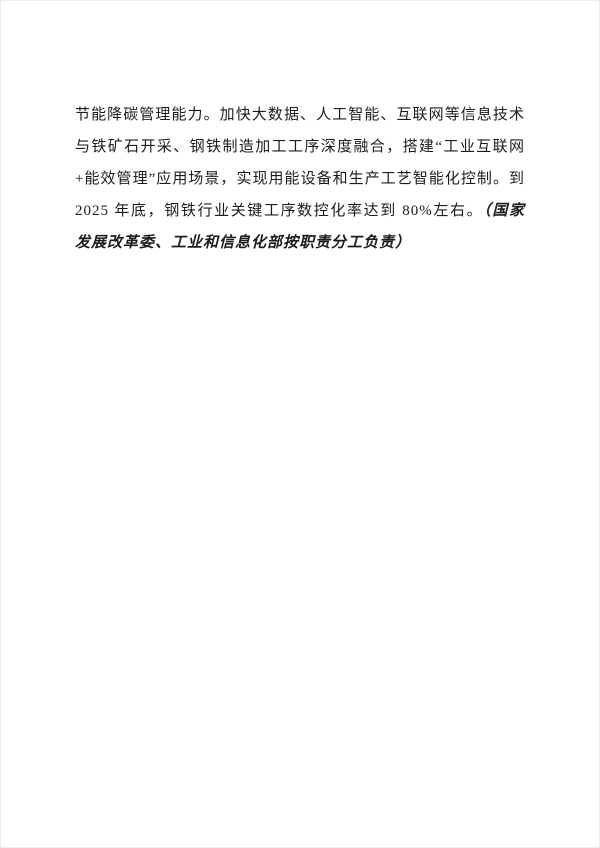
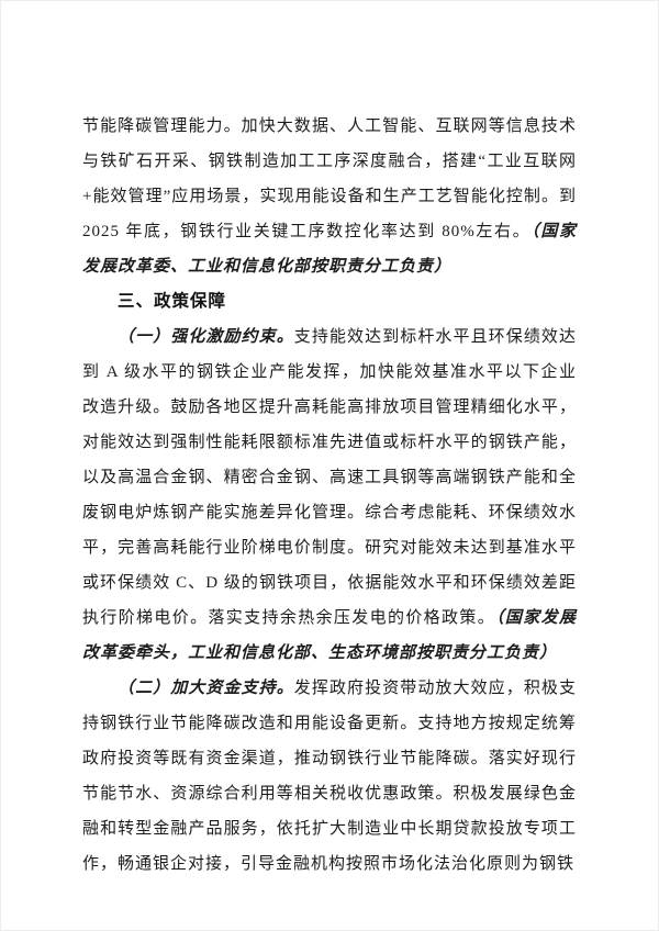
  节能降碳管理能力。加快大数据、人工智能、互联网等信息技术与铁矿石开采、钢铁制造加工工序深度融合，搭建“工业互联网+能效管理”应用场景，实现用能设备和生产工艺智能化控制。到 2025 年底，钢铁行业关键工序数控化率达到 80%左右。（国家发展改革委、工业和信息化部按职责分工负责）
+ 三、政策保障
+ （一）强化激励约束。支持能效达到标杆水平且环保绩效达到 A 级水平的钢铁企业产能发挥，加快能效基准水平以下企业改造升级。鼓励各地区提升高耗能高排放项目管理精细化水平，对能效达到强制性能耗限额标准先进值或标杆水平的钢铁产能，以及高温合金钢、精密合金钢、高速工具钢等高端钢铁产能和全废钢电炉炼钢产能实施差异化管理。综合考虑能耗、环保绩效水平，完善高耗能行业阶梯电价制度。研究对能效未达到基准水平或环保绩效 C、D 级的钢铁项目，依据能效水平和环保绩效差距执行阶梯电价。落实支持余热余压发电的价格政策。（国家发展改革委牵头，工业和信息化部、生态环境部按职责分工负责）
+ （二）加大资金支持。发挥政府投资带动放大效应，积极支持钢铁行业节能降碳改造和用能设备更新。支持地方按规定统筹政府投资等既有资金渠道，推动钢铁行业节能降碳。落实好现行节能节水、资源综合利用等相关税收优惠政策。积极发展绿色金融和转型金融产品服务，依托扩大制造业中长期贷款投放专项工作，畅通银企对接，引导金融机构按照市场化法治化原则为钢铁
